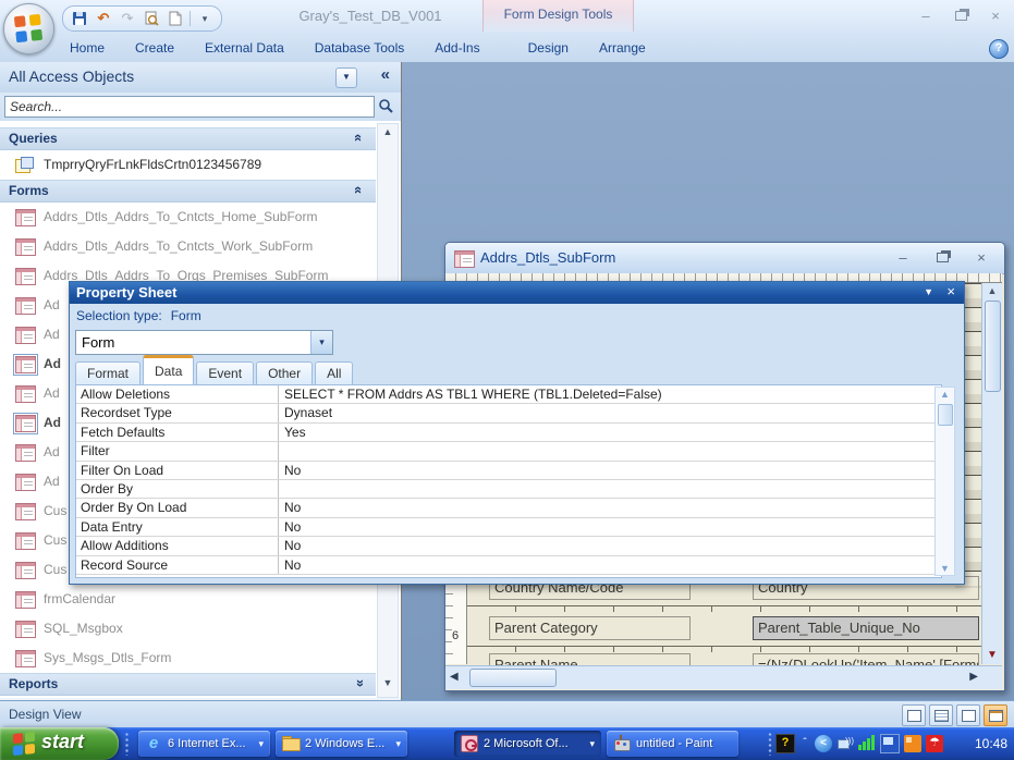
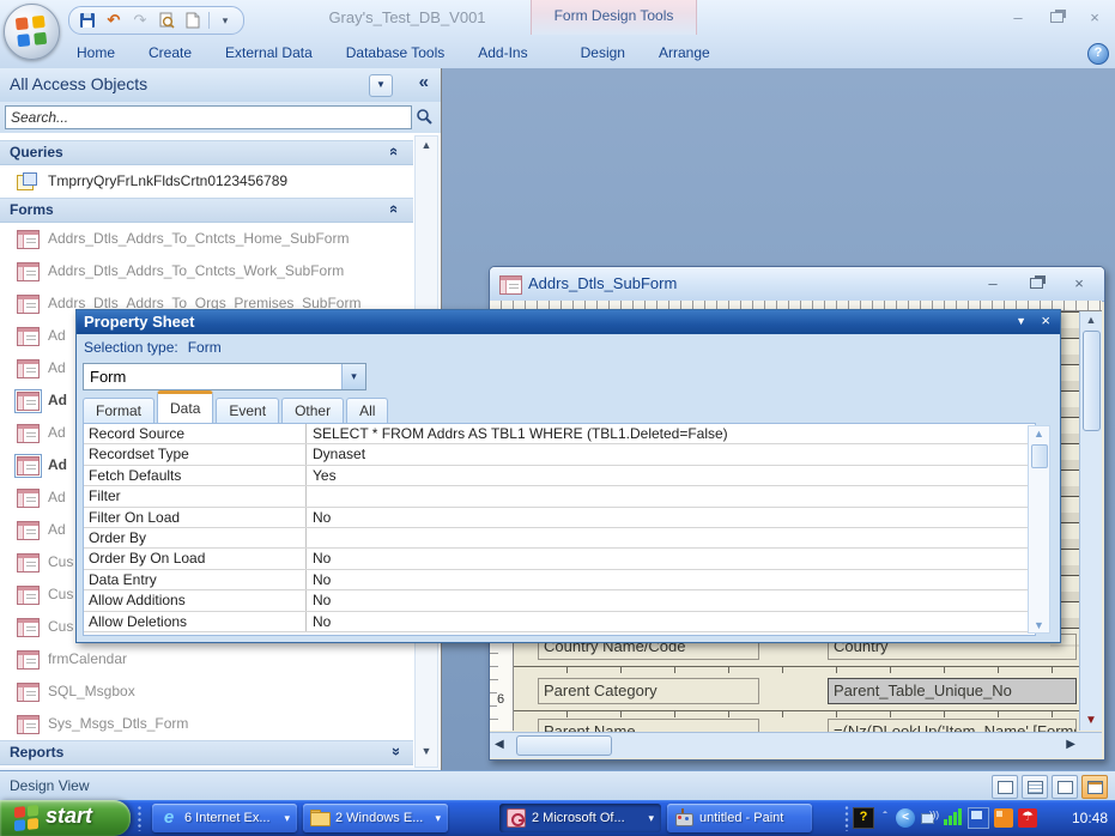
  Gray's_Test_DB_V001
  Form Design Tools
  ↶
  ↷
  ▾
  –
  ×
  Home
  Create
  External Data
  Database Tools
  Add-Ins
  Design
  Arrange
  ?
  Addrs_Dtls_SubForm
  –
  ×
  6
  Country Name/Code
  Country
  Parent Category
  Parent_Table_Unique_No
  ▲
  ▼
  ◀
  ▶
  All Access Objects
  ▼
  «
  Search...
  Queries
  TmprryQryFrLnkFldsCrtn0123456789
  Forms
  Addrs_Dtls_Addrs_To_Cntcts_Home_SubForm
  Addrs_Dtls_Addrs_To_Cntcts_Work_SubForm
  Addrs_Dtls_Addrs_To_Orgs_Premises_SubForm
  Ad
  Ad
  Ad
  Ad
  Ad
  Ad
  Ad
  Cus
  Cus
  Cus
  frmCalendar
  SQL_Msgbox
  Sys_Msgs_Dtls_Form
  Reports
  ▲
  ▼
  Property Sheet
  ▼
  ×
  Selection type: Form
  Form
  ▾
  Format
  Data
  Event
  Other
  All
- Allow Deletions
+ Record Source
  SELECT * FROM Addrs AS TBL1 WHERE (TBL1.Deleted=False)
  Recordset Type
  Dynaset
  Fetch Defaults
  Yes
  Filter
  Filter On Load
  No
  Order By
  Order By On Load
  No
  Data Entry
  No
  Allow Additions
  No
- Record Source
+ Allow Deletions
  No
  ▲
  ▼
  Design View
  start
  e
  6 Internet Ex...
  ▾
  2 Windows E...
  ▾
  2 Microsoft Of...
  ▾
  untitled - Paint
  ?
  ˆ
  <
  )))
  ☂
  10:48
